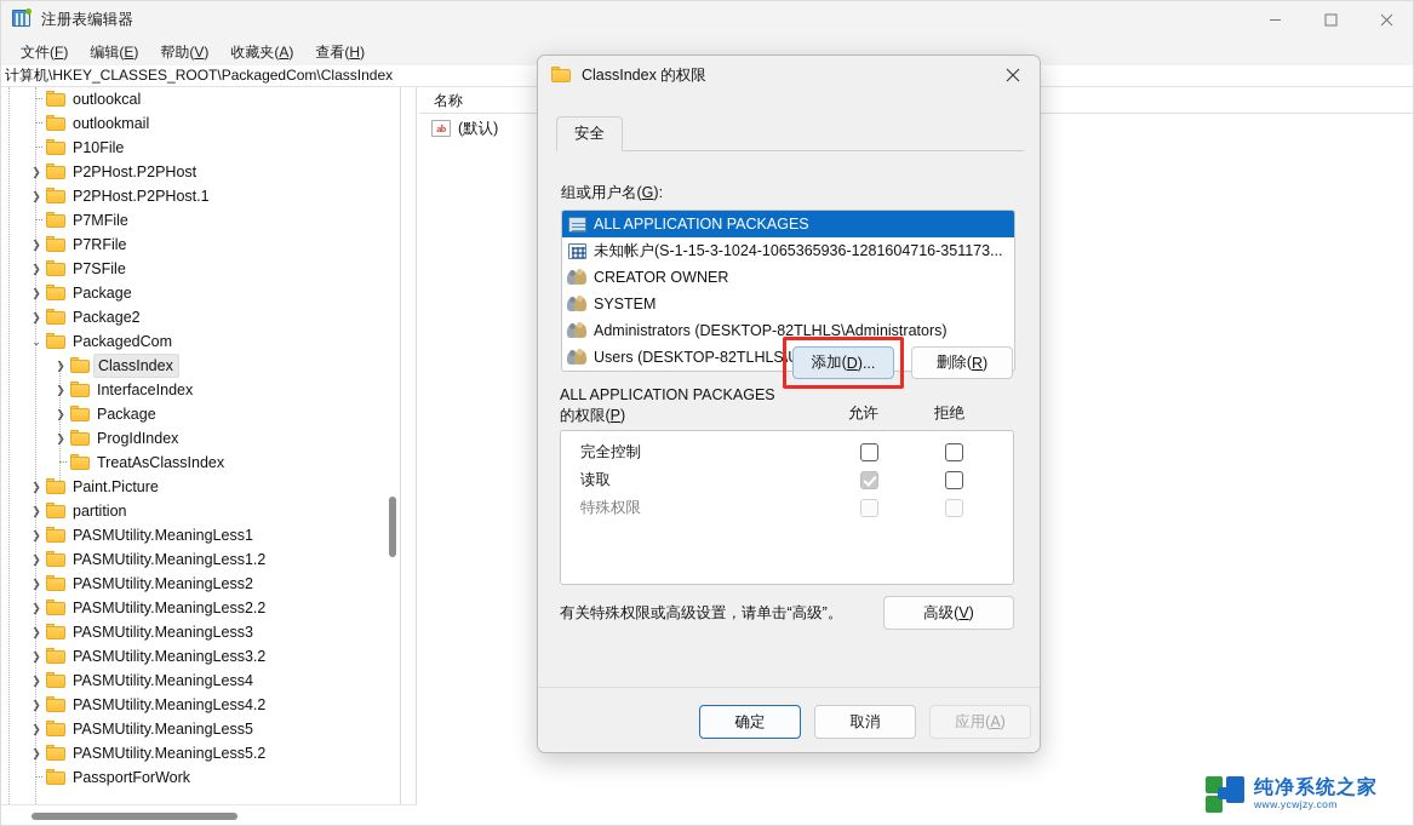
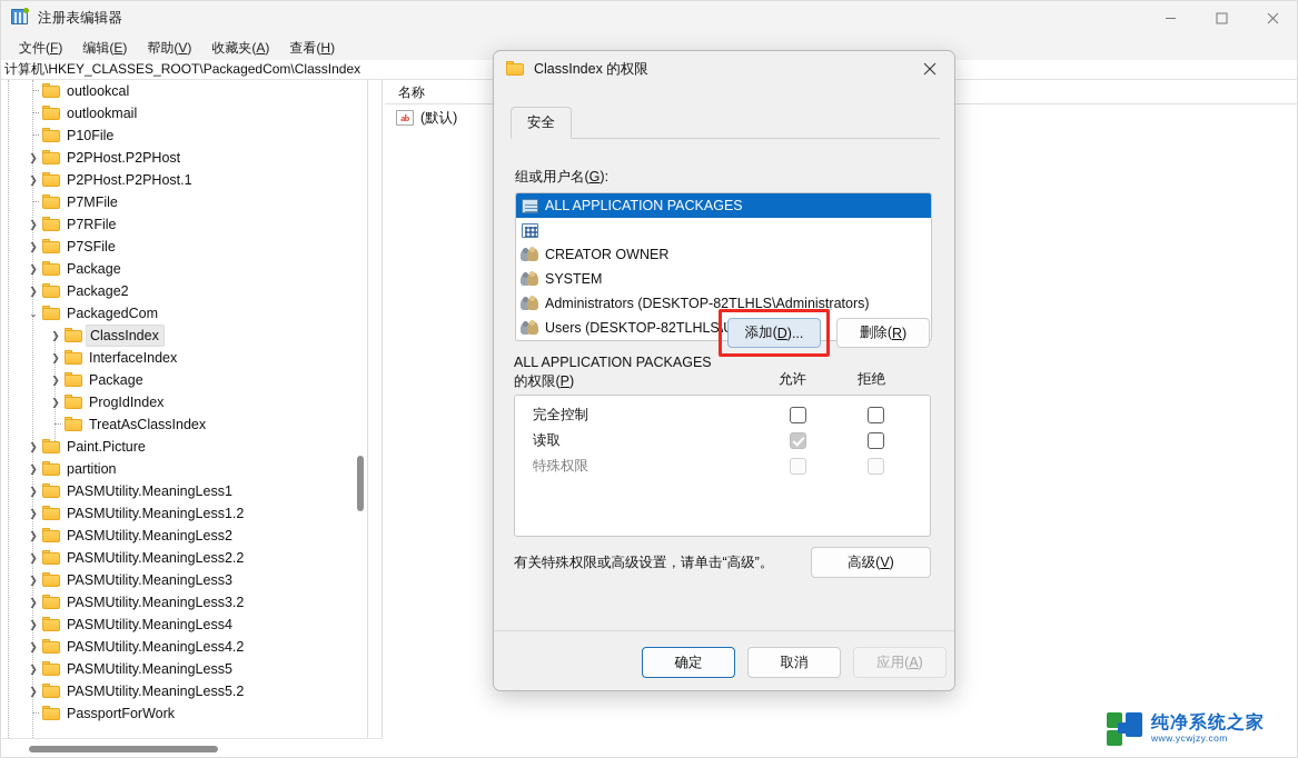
  注册表编辑器
  文件(F)
  编辑(E)
  帮助(V)
  收藏夹(A)
  查看(H)
  计算机\HKEY_CLASSES_ROOT\PackagedCom\ClassIndex
  outlookcal
  outlookmail
  P10File
  ❯
  P2PHost.P2PHost
  ❯
  P2PHost.P2PHost.1
  P7MFile
  ❯
  P7RFile
  ❯
  P7SFile
  ❯
  Package
  ❯
  Package2
  ⌄
  PackagedCom
  ❯
  ClassIndex
  ❯
  InterfaceIndex
  ❯
  Package
  ❯
  ProgIdIndex
  TreatAsClassIndex
  ❯
  Paint.Picture
  ❯
  partition
  ❯
  PASMUtility.MeaningLess1
  ❯
  PASMUtility.MeaningLess1.2
  ❯
  PASMUtility.MeaningLess2
  ❯
  PASMUtility.MeaningLess2.2
  ❯
  PASMUtility.MeaningLess3
  ❯
  PASMUtility.MeaningLess3.2
  ❯
  PASMUtility.MeaningLess4
  ❯
  PASMUtility.MeaningLess4.2
  ❯
  PASMUtility.MeaningLess5
  ❯
  PASMUtility.MeaningLess5.2
  PassportForWork
  名称
  ab
  (默认)
  ClassIndex 的权限
  安全
  组或用户名(G):
  ALL APPLICATION PACKAGES
- 未知帐户(S-1-15-3-1024-1065365936-1281604716-351173...
  CREATOR OWNER
  SYSTEM
  Administrators (DESKTOP-82TLHLS\Administrators)
  Users (DESKTOP-82TLHLS\
  添加(
  D
  )...
  删除(
  R
  )
  ALL APPLICATION PACKAGES
  的权限(P)
  允许
  拒绝
  完全控制
  读取
  特殊权限
  有关特殊权限或高级设置，请单击“高级”。
  高级(
  V
  )
  确定
  取消
  应用(
  A
  )
  纯净系统之家
  www.ycwjzy.com
